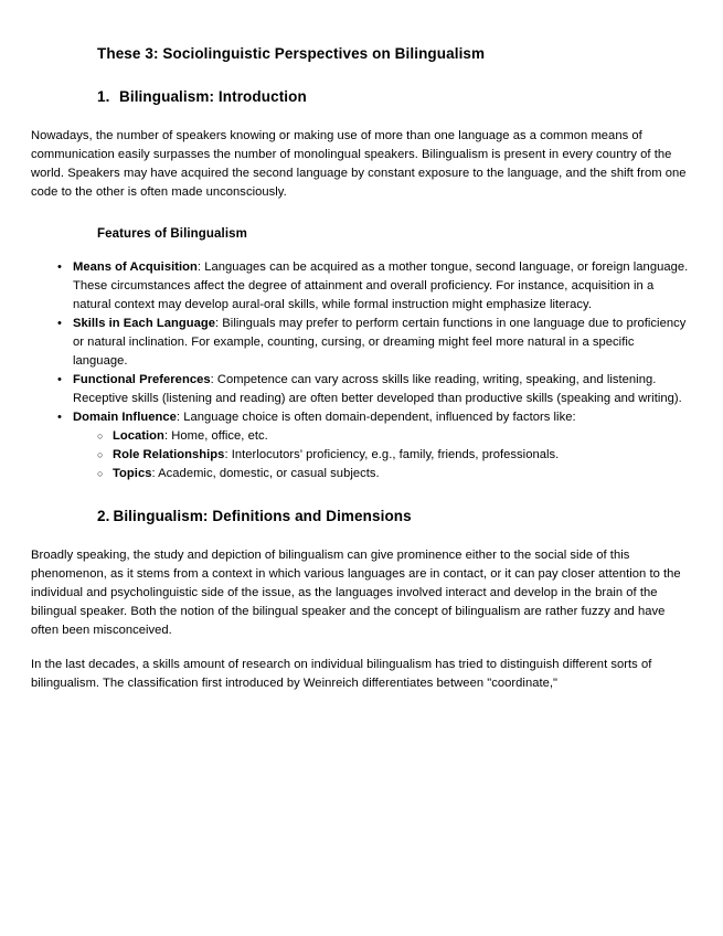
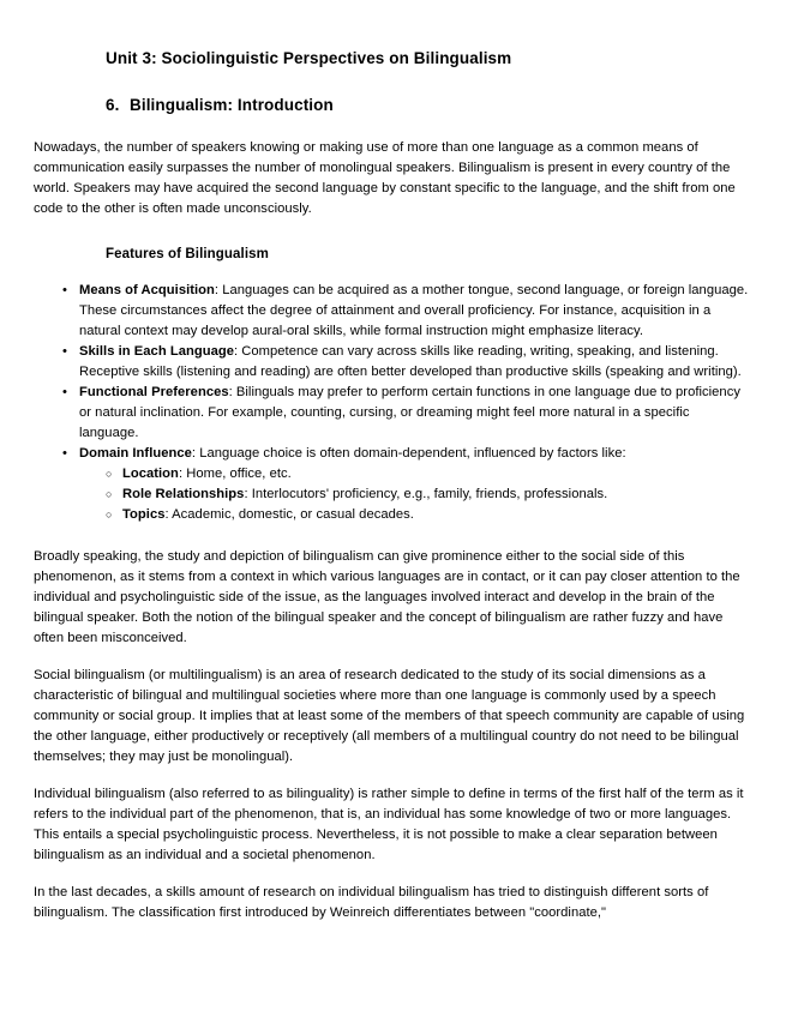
- These 3: Sociolinguistic Perspectives on Bilingualism
+ Unit 3: Sociolinguistic Perspectives on Bilingualism
- 1. Bilingualism: Introduction
+ 6. Bilingualism: Introduction
- Nowadays, the number of speakers knowing or making use of more than one language as a common means of communication easily surpasses the number of monolingual speakers. Bilingualism is present in every country of the world. Speakers may have acquired the second language by constant exposure to the language, and the shift from one code to the other is often made unconsciously.
+ Nowadays, the number of speakers knowing or making use of more than one language as a common means of communication easily surpasses the number of monolingual speakers. Bilingualism is present in every country of the world. Speakers may have acquired the second language by constant specific to the language, and the shift from one code to the other is often made unconsciously.
  Features of Bilingualism
  •
  Means of Acquisition: Languages can be acquired as a mother tongue, second language, or foreign language. These circumstances affect the degree of attainment and overall proficiency. For instance, acquisition in a natural context may develop aural-oral skills, while formal instruction might emphasize literacy.
  •
- Skills in Each Language: Bilinguals may prefer to perform certain functions in one language due to proficiency or natural inclination. For example, counting, cursing, or dreaming might feel more natural in a specific language.
+ Skills in Each Language: Competence can vary across skills like reading, writing, speaking, and listening. Receptive skills (listening and reading) are often better developed than productive skills (speaking and writing).
  •
- Functional Preferences: Competence can vary across skills like reading, writing, speaking, and listening. Receptive skills (listening and reading) are often better developed than productive skills (speaking and writing).
+ Functional Preferences: Bilinguals may prefer to perform certain functions in one language due to proficiency or natural inclination. For example, counting, cursing, or dreaming might feel more natural in a specific language.
  •
  Domain Influence: Language choice is often domain-dependent, influenced by factors like:
  ○
  Location: Home, office, etc.
  ○
  Role Relationships: Interlocutors' proficiency, e.g., family, friends, professionals.
  ○
- Topics: Academic, domestic, or casual subjects.
+ Topics: Academic, domestic, or casual decades.
- 2. Bilingualism: Definitions and Dimensions
  Broadly speaking, the study and depiction of bilingualism can give prominence either to the social side of this phenomenon, as it stems from a context in which various languages are in contact, or it can pay closer attention to the individual and psycholinguistic side of the issue, as the languages involved interact and develop in the brain of the bilingual speaker. Both the notion of the bilingual speaker and the concept of bilingualism are rather fuzzy and have often been misconceived.
+ Social bilingualism (or multilingualism) is an area of research dedicated to the study of its social dimensions as a characteristic of bilingual and multilingual societies where more than one language is commonly used by a speech community or social group. It implies that at least some of the members of that speech community are capable of using the other language, either productively or receptively (all members of a multilingual country do not need to be bilingual themselves; they may just be monolingual).
+ Individual bilingualism (also referred to as bilinguality) is rather simple to define in terms of the first half of the term as it refers to the individual part of the phenomenon, that is, an individual has some knowledge of two or more languages. This entails a special psycholinguistic process. Nevertheless, it is not possible to make a clear separation between bilingualism as an individual and a societal phenomenon.
  In the last decades, a skills amount of research on individual bilingualism has tried to distinguish different sorts of bilingualism. The classification first introduced by Weinreich differentiates between "coordinate,"
